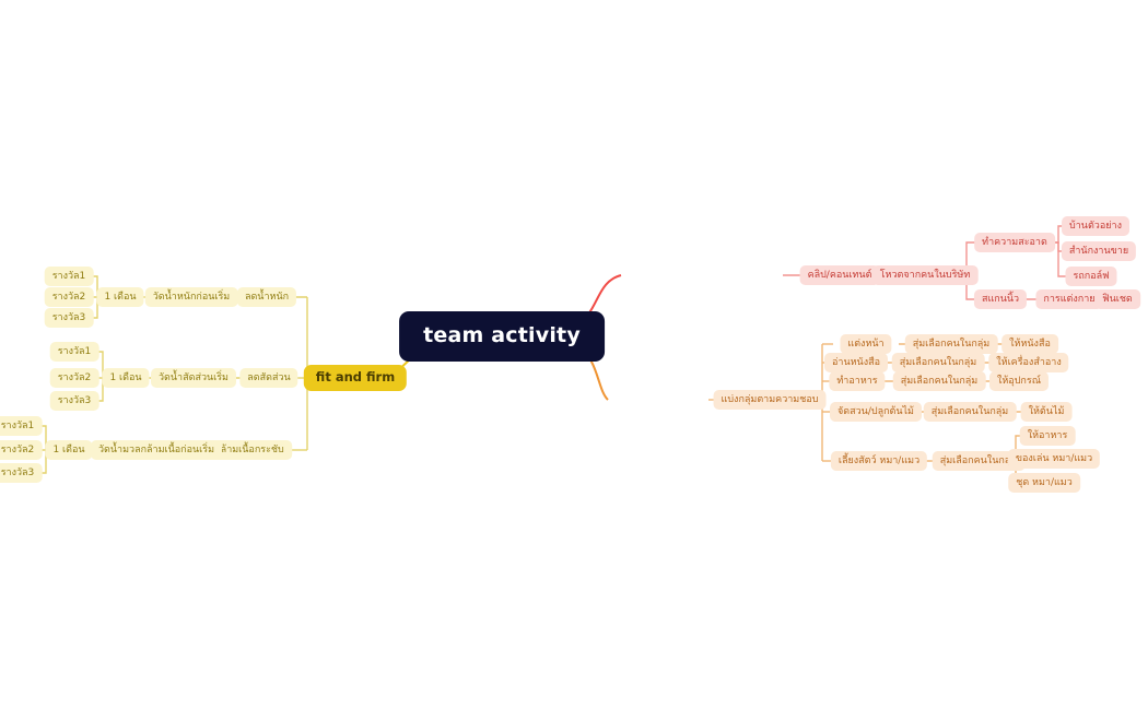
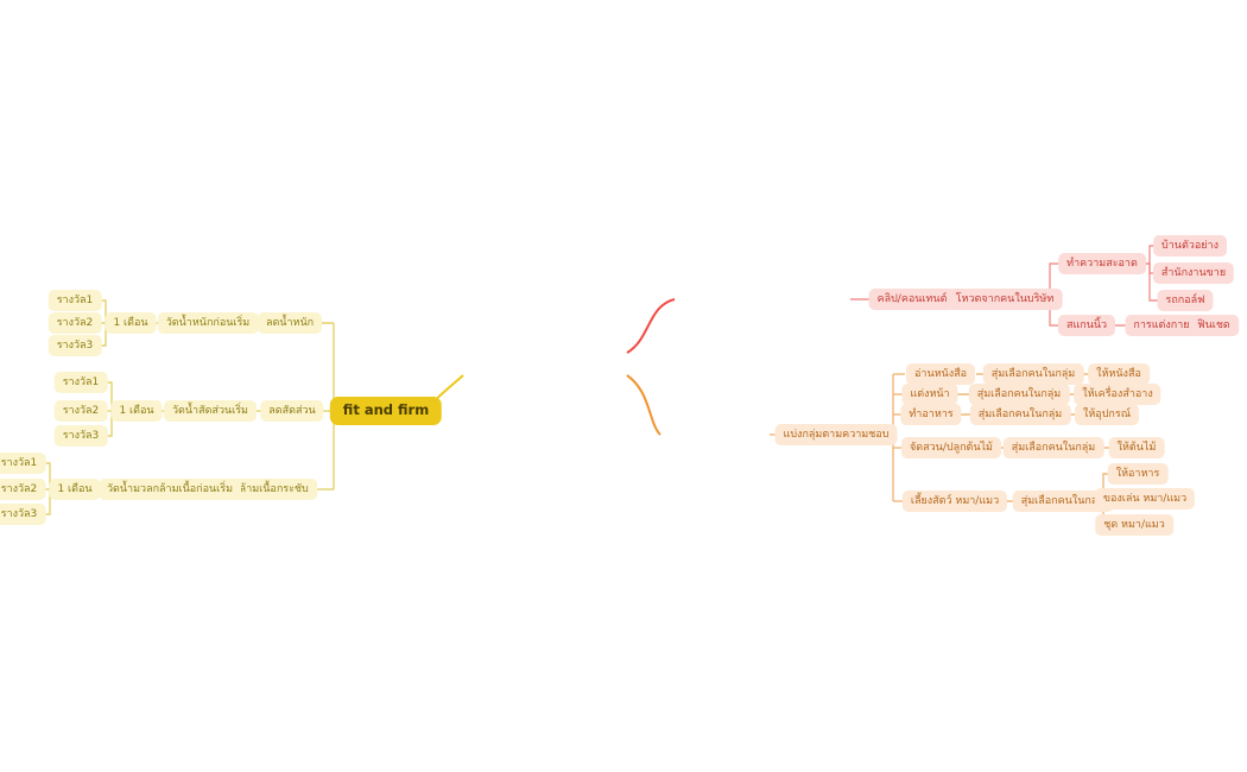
- team activity
  คลิป/คอนเทนต์
  โหวตจากคนในบริษัท
  ทำความสะอาด
  สแกนนิ้ว
  บ้านตัวอย่าง
  สำนักงานขาย
  รถกอล์ฟ
  การแต่งกาย
  ฟินเชด
  แบ่งกลุ่มตามความชอบ
- แต่งหน้า
+ อ่านหนังสือ
  สุ่มเลือกคนในกลุ่ม
  ให้หนังสือ
- อ่านหนังสือ
+ แต่งหน้า
  สุ่มเลือกคนในกลุ่ม
  ให้เครื่องสำอาง
  ทำอาหาร
  สุ่มเลือกคนในกลุ่ม
  ให้อุปกรณ์
  จัดสวน/ปลูกต้นไม้
  สุ่มเลือกคนในกลุ่ม
  ให้ต้นไม้
  เลี้ยงสัตว์ หมา/แมว
  สุ่มเลือกคนในก
  ให้อาหาร
  ของเล่น หมา/แมว
  ชุด หมา/แมว
  fit and firm
  ลดน้ำหนัก
  วัดน้ำหนักก่อนเริ่ม
  1 เดือน
  รางวัล1
  รางวัล2
  รางวัล3
  ลดสัดส่วน
  วัดน้ำสัดส่วนเริ่ม
  1 เดือน
  รางวัล1
  รางวัล2
  รางวัล3
  ล้ามเนื้อกระชับ
  วัดน้ำมวลกล้ามเนื้อก่อนเริ่ม
  1 เดือน
  รางวัล1
  รางวัล2
  รางวัล3
